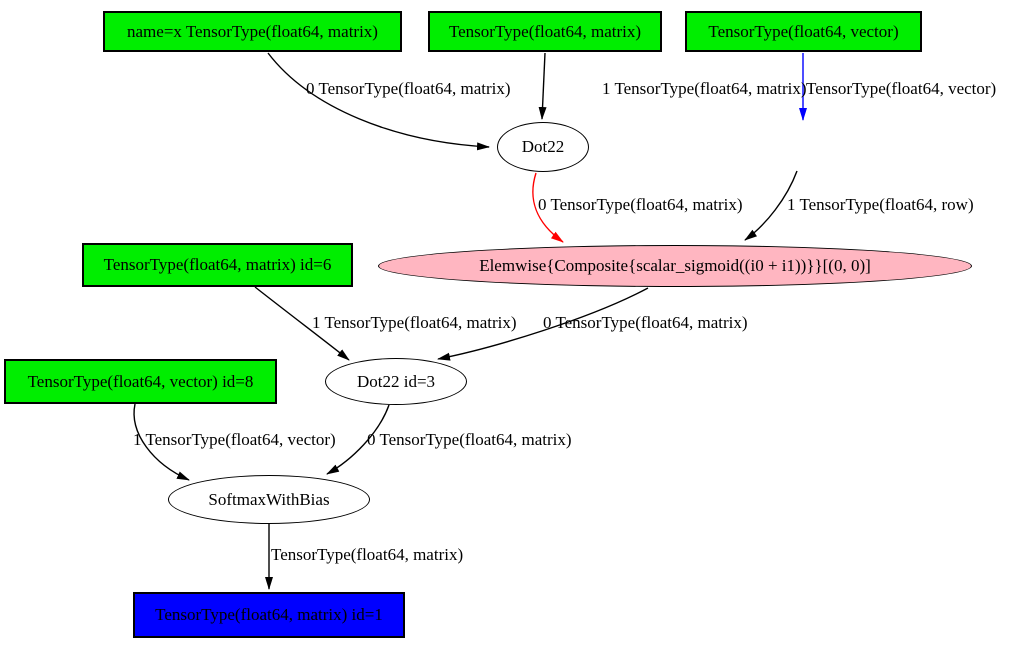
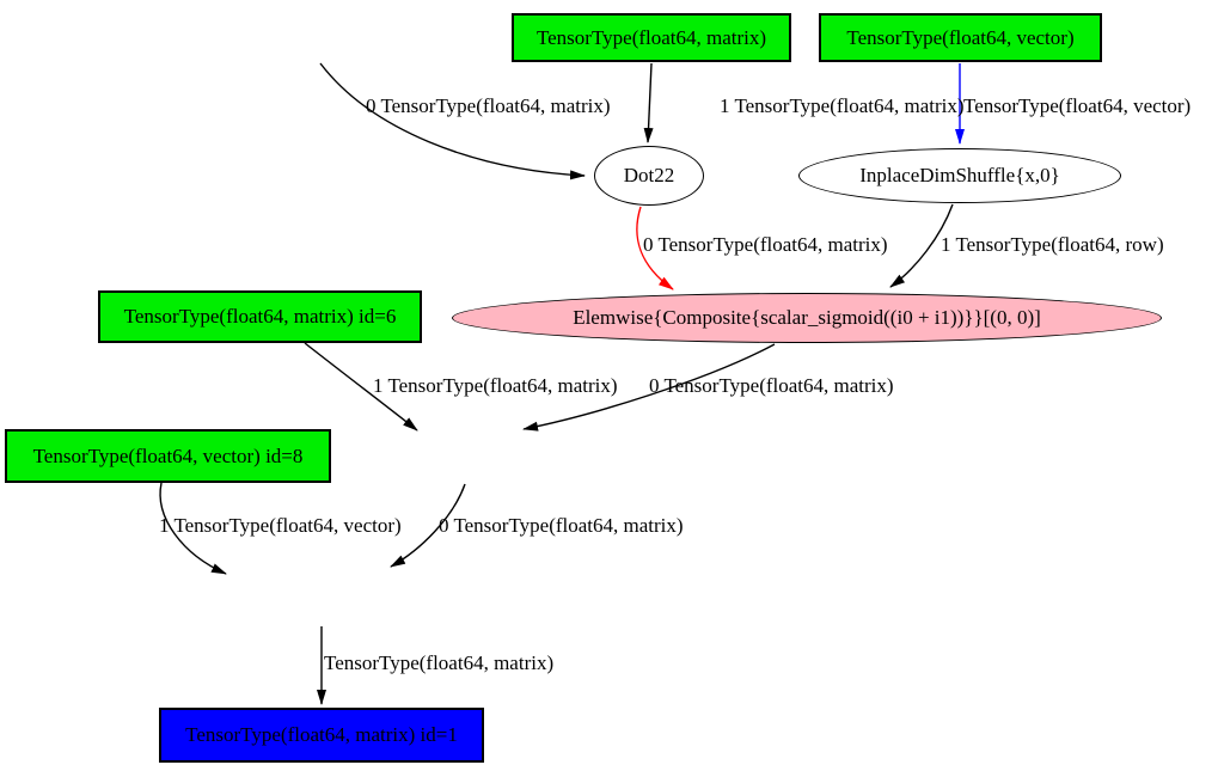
- name=x TensorType(float64, matrix)
  TensorType(float64, matrix)
  TensorType(float64, vector)
  Dot22
+ InplaceDimShuffle{x,0}
  Elemwise{Composite{scalar_sigmoid((i0 + i1))}}[(0, 0)]
  TensorType(float64, matrix) id=6
- Dot22 id=3
  TensorType(float64, vector) id=8
- SoftmaxWithBias
  TensorType(float64, matrix) id=1
  0 TensorType(float64, matrix)
  1 TensorType(float64, matrix)
  TensorType(float64, vector)
  0 TensorType(float64, matrix)
  1 TensorType(float64, row)
  1 TensorType(float64, matrix)
  0 TensorType(float64, matrix)
  1 TensorType(float64, vector)
  0 TensorType(float64, matrix)
  TensorType(float64, matrix)
